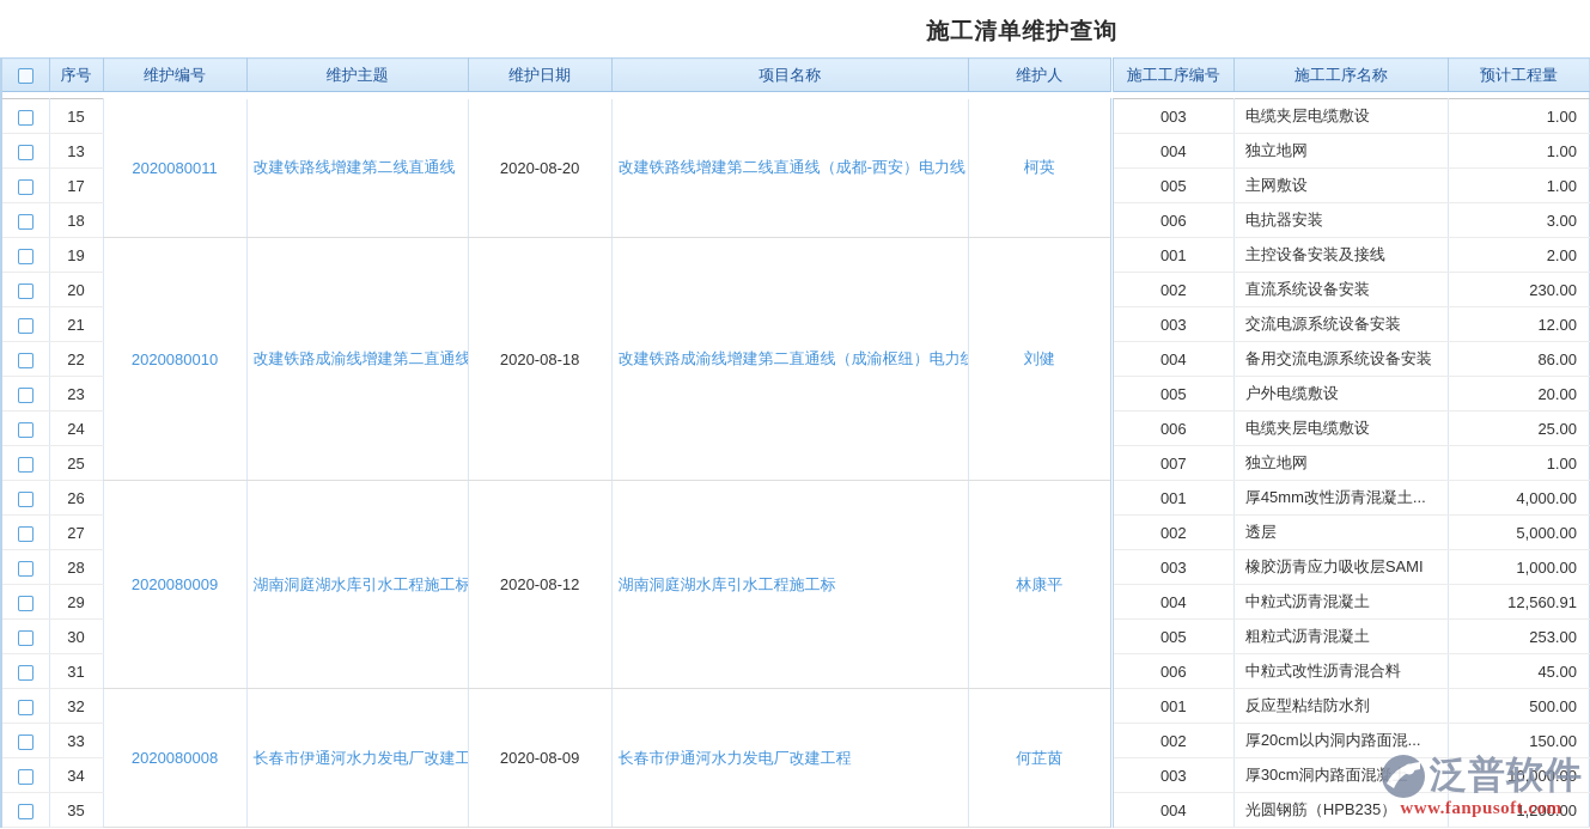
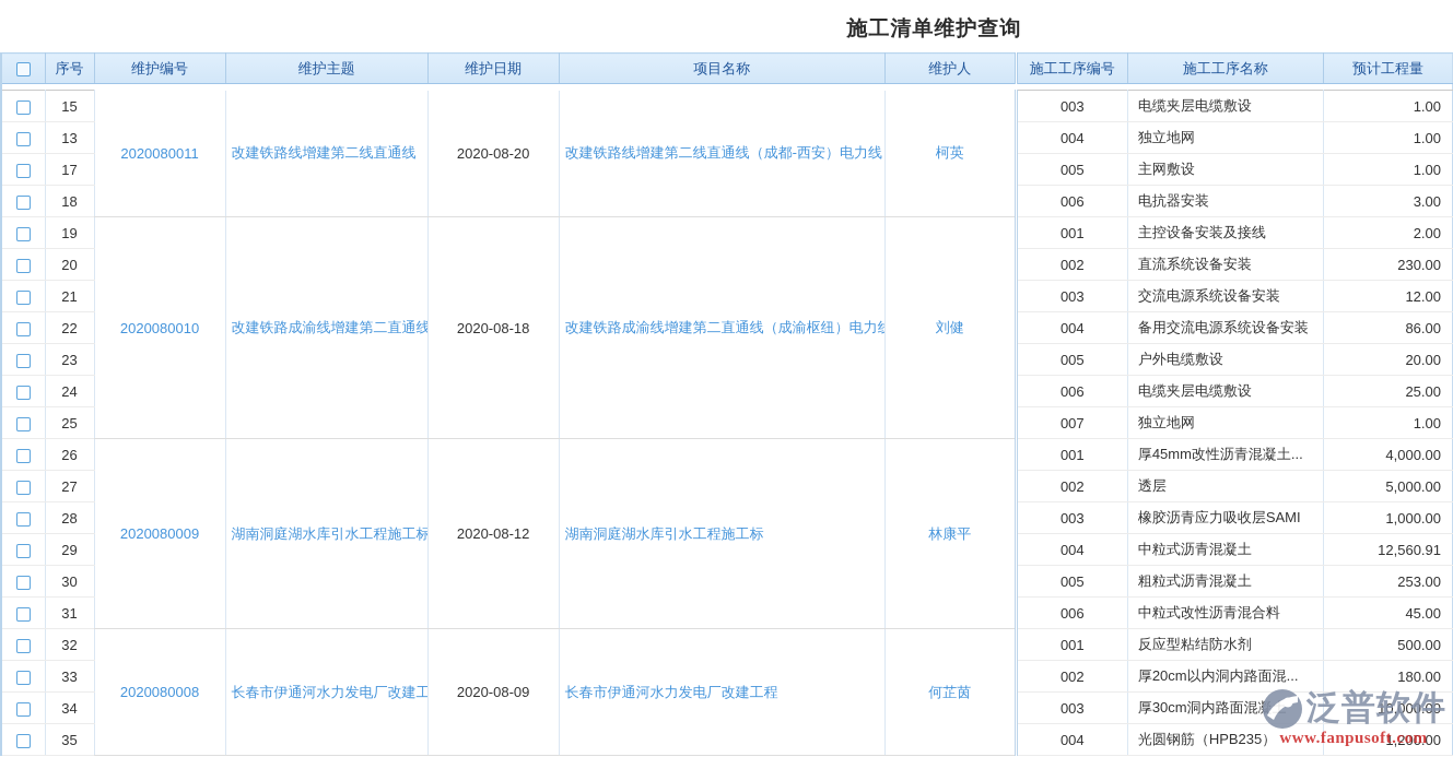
  施工清单维护查询
  	序号	维护编号	维护主题	维护日期	项目名称	维护人	施工工序编号	施工工序名称	预计工程量
  	15	2020080011	改建铁路线增建第二线直通线	2020-08-20	改建铁路线增建第二线直通线（成都-西安）电力线	柯英	003	电缆夹层电缆敷设	1.00
  	13	004	独立地网	1.00
  	17	005	主网敷设	1.00
  	18	006	电抗器安装	3.00
  	19	2020080010	改建铁路成渝线增建第二直通线	2020-08-18	改建铁路成渝线增建第二直通线（成渝枢纽）电力	刘健	001	主控设备安装及接线	2.00
  	20	002	直流系统设备安装	230.00
  	21	003	交流电源系统设备安装	12.00
  	22	004	备用交流电源系统设备安装	86.00
  	23	005	户外电缆敷设	20.00
  	24	006	电缆夹层电缆敷设	25.00
  	25	007	独立地网	1.00
  	26	2020080009	湖南洞庭湖水库引水工程施工标	2020-08-12	湖南洞庭湖水库引水工程施工标	林康平	001	厚45mm改性沥青混凝土...	4,000.00
  	27	002	透层	5,000.00
  	28	003	橡胶沥青应力吸收层SAMI	1,000.00
  	29	004	中粒式沥青混凝土	12,560.91
  	30	005	粗粒式沥青混凝土	253.00
  	31	006	中粒式改性沥青混合料	45.00
  	32	2020080008	长春市伊通河水力发电厂改建工	2020-08-09	长春市伊通河水力发电厂改建工程	何芷茵	001	反应型粘结防水剂	500.00
- 	33	002	厚20cm以内洞内路面混...	150.00
+ 	33	002	厚20cm以内洞内路面混...	180.00
  	34	003	厚30cm洞内路面混凝土	10,000.00
  	35	004	光圆钢筋（HPB235）	1,200.00
  泛普软件
  www.fanpusoft.com
